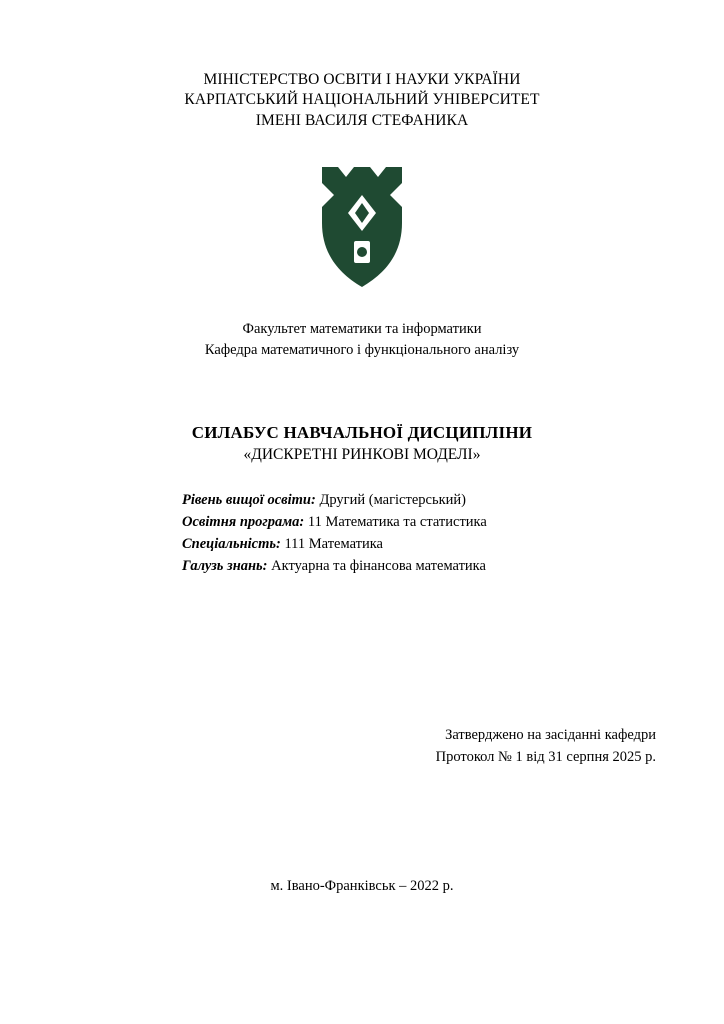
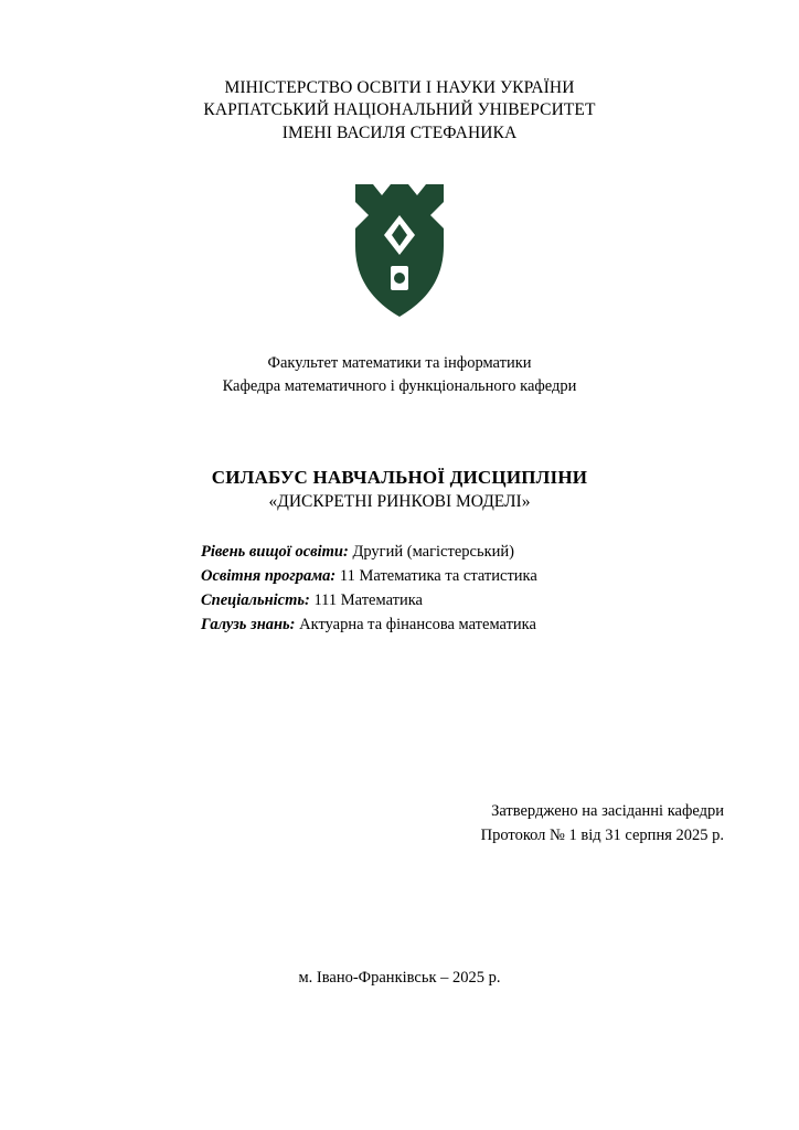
  МІНІСТЕРСТВО ОСВІТИ І НАУКИ УКРАЇНИ
  КАРПАТСЬКИЙ НАЦІОНАЛЬНИЙ УНІВЕРСИТЕТ
  ІМЕНІ ВАСИЛЯ СТЕФАНИКА
  Факультет математики та інформатики
- Кафедра математичного і функціонального аналізу
+ Кафедра математичного і функціонального кафедри
  СИЛАБУС НАВЧАЛЬНОЇ ДИСЦИПЛІНИ
  «ДИСКРЕТНІ РИНКОВІ МОДЕЛІ»
  Рівень вищої освіти: Другий (магістерський)
  Освітня програма: 11 Математика та статистика
  Спеціальність: 111 Математика
  Галузь знань: Актуарна та фінансова математика
  Затверджено на засіданні кафедри
  Протокол № 1 від 31 серпня 2025 р.
- м. Івано-Франківськ – 2022 р.
+ м. Івано-Франківськ – 2025 р.
